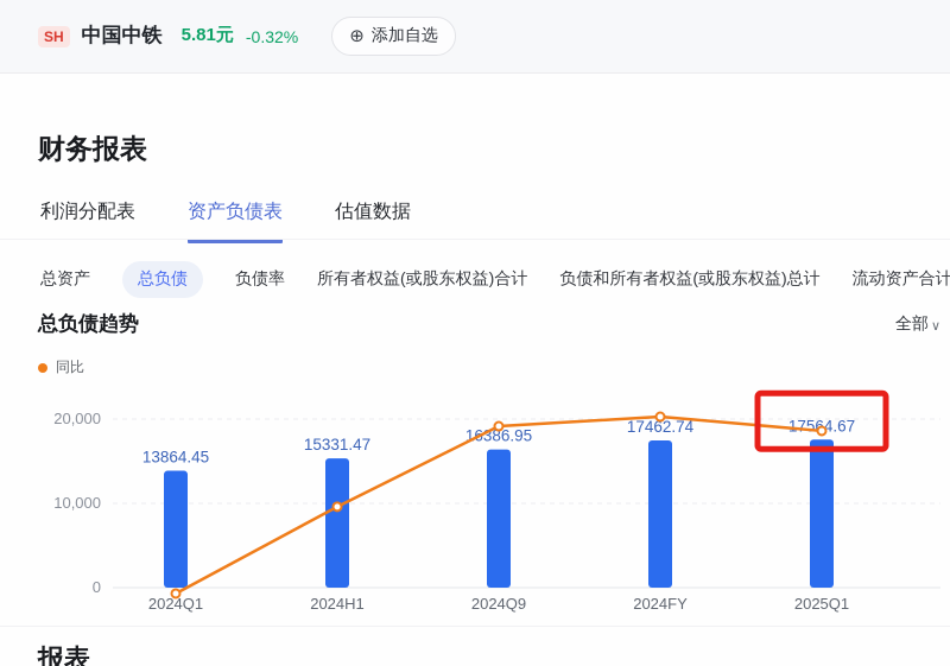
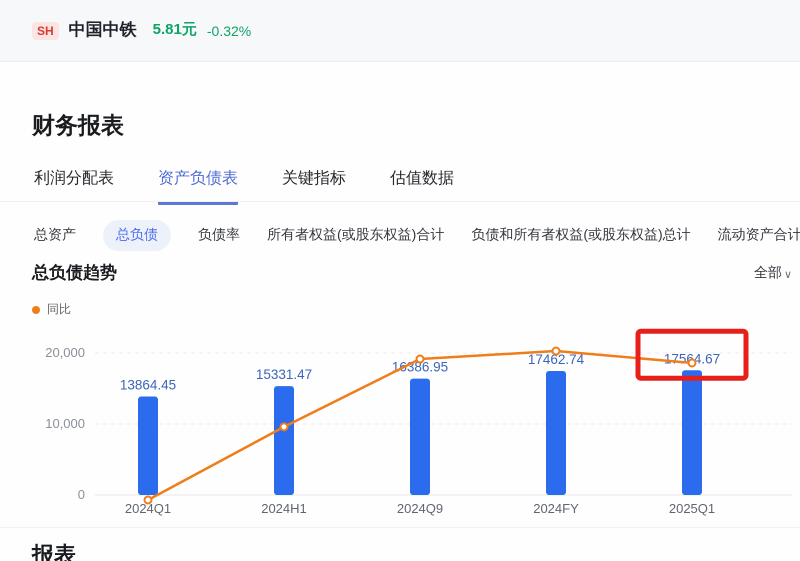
  SH
  中国中铁
  5.81元
  -0.32%
- ⊕
- 添加自选
  财务报表
  利润分配表
  资产负债表
+ 关键指标
  估值数据
  总资产
  总负债
  负债率
  所有者权益(或股东权益)合计
  负债和所有者权益(或股东权益)总计
  流动资产合计
  总负债趋势
  全部
  ∨
  同比
  0
  10,000
  20,000
  13864.45
  15331.47
  1386.95
  17462.74
  17564.67
  2024Q1
  2024H1
  2024Q9
  2024FY
  2025Q1
  报表
